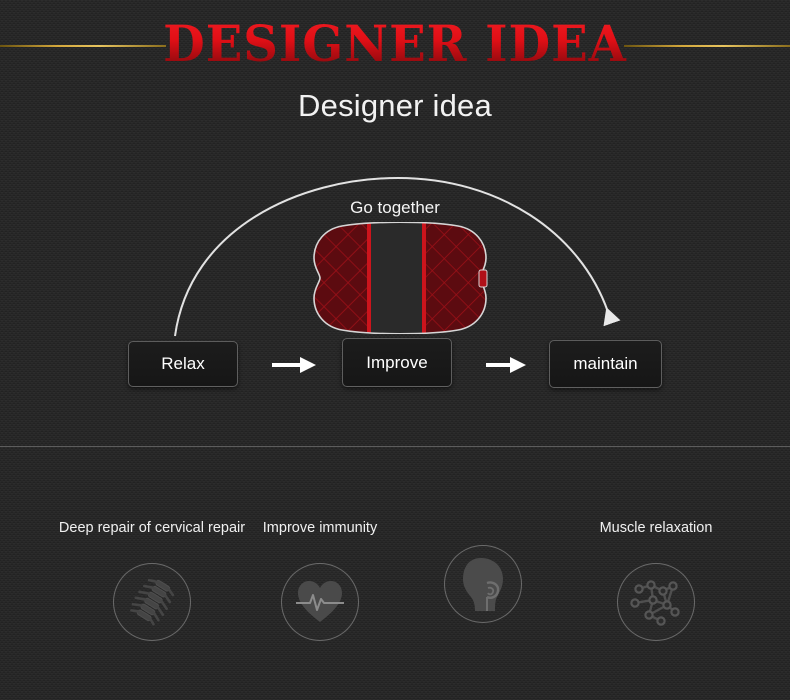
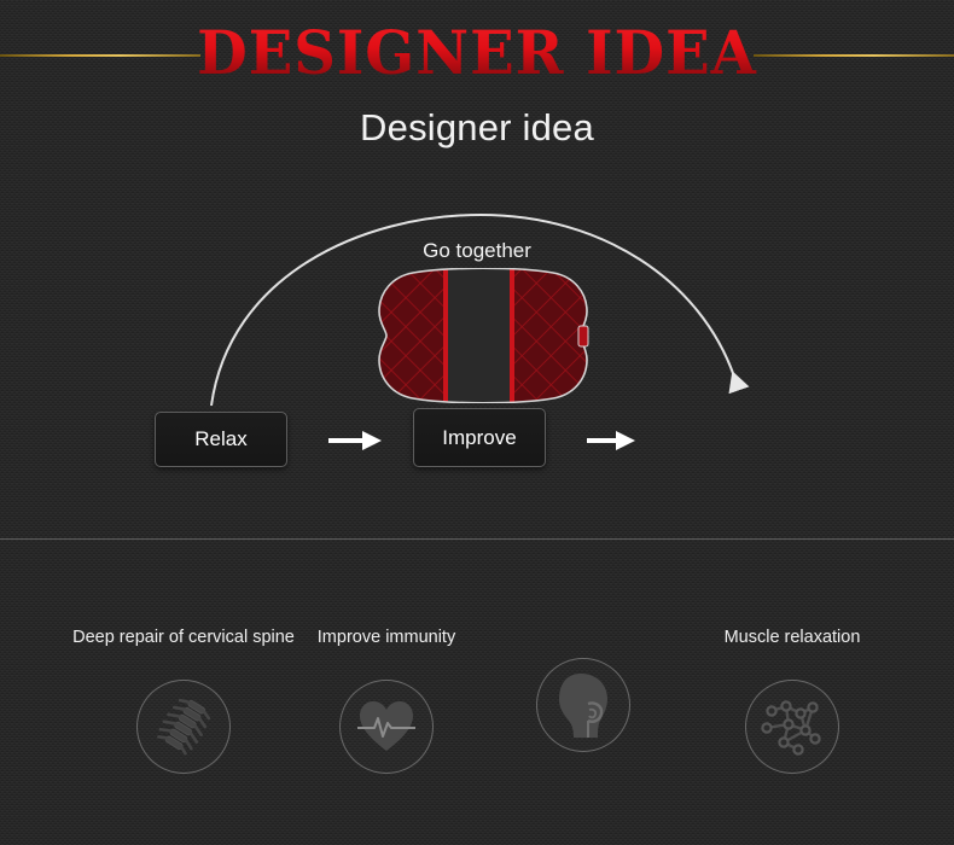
  DESIGNER IDEA
  Designer idea
  Go together
  Relax
  Improve
- maintain
- Deep repair of cervical repair
+ Deep repair of cervical spine
  Improve immunity
  Muscle relaxation
